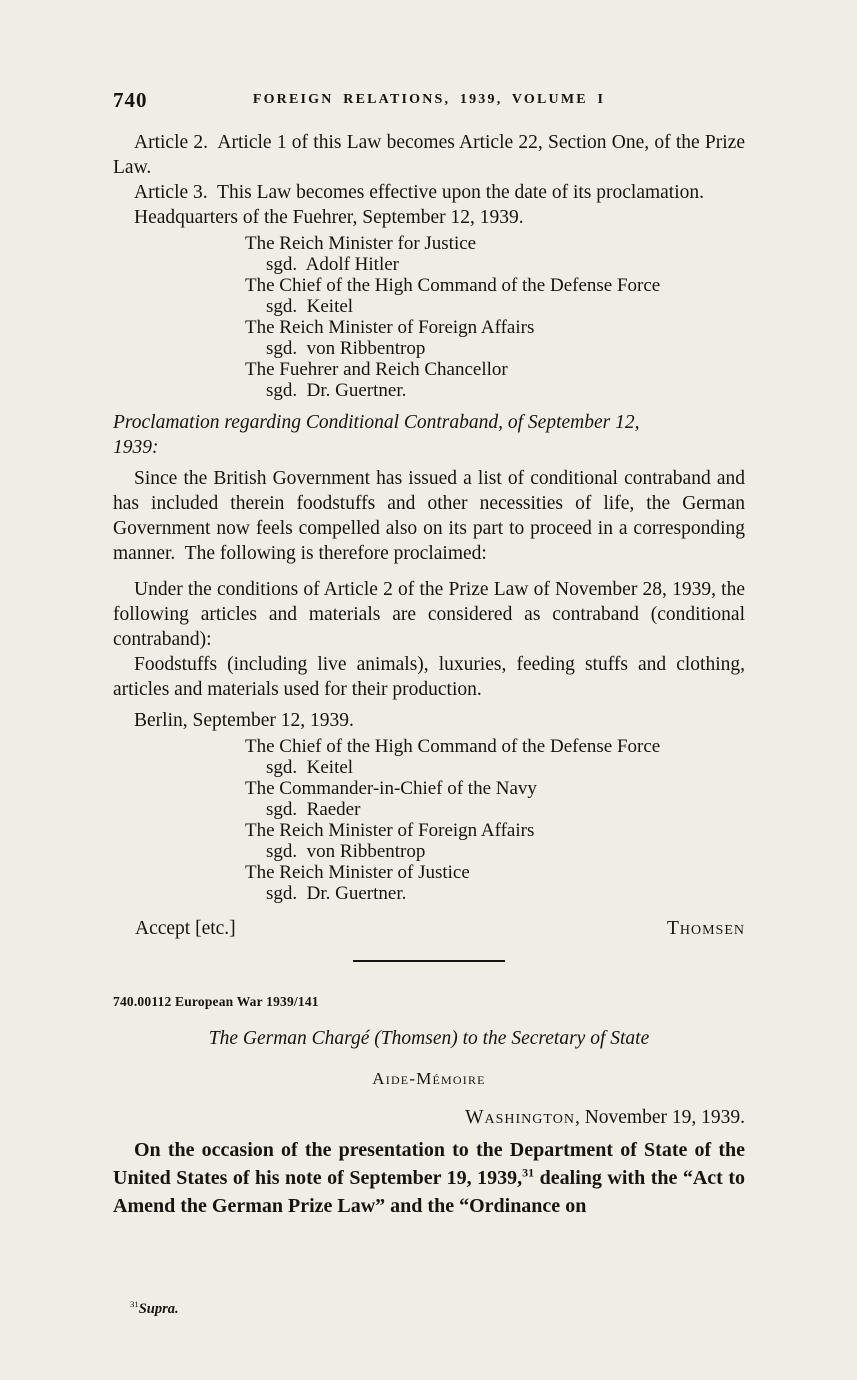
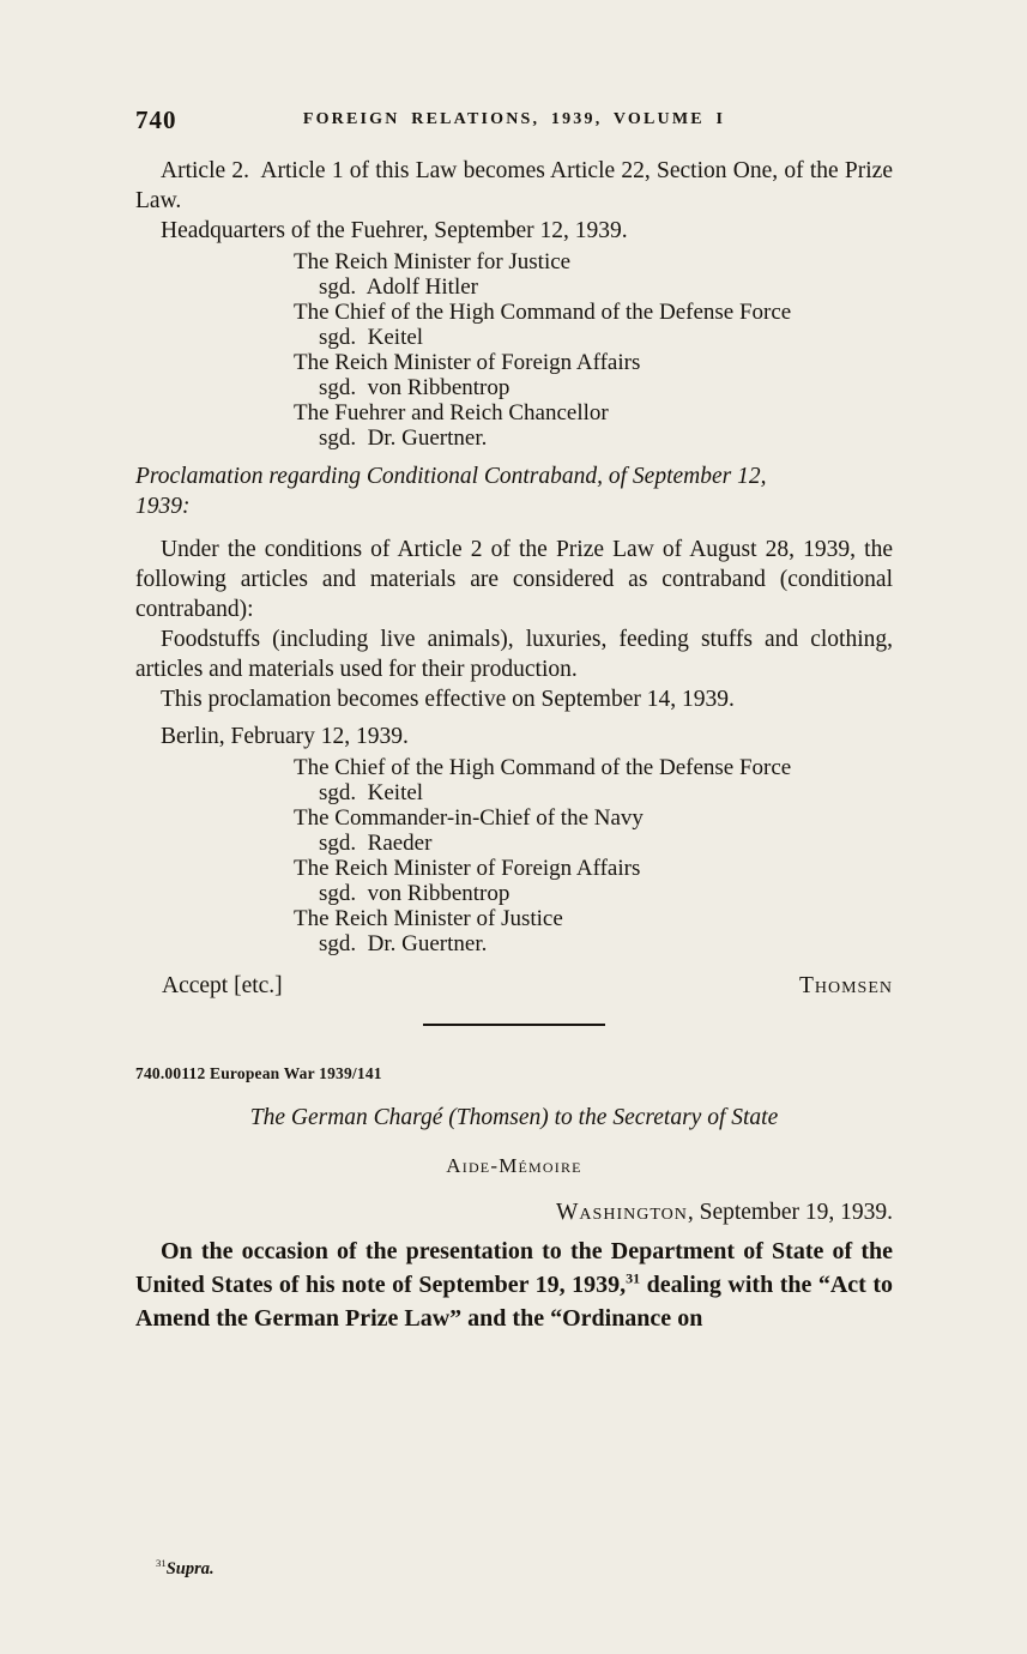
  740
  FOREIGN RELATIONS, 1939, VOLUME I
  Article 2. Article 1 of this Law becomes Article 22, Section One, of the Prize Law.
- Article 3. This Law becomes effective upon the date of its proclamation.
  Headquarters of the Fuehrer, September 12, 1939.
  The Reich Minister for Justice
  sgd. Adolf Hitler
  The Chief of the High Command of the Defense Force
  sgd. Keitel
  The Reich Minister of Foreign Affairs
  sgd. von Ribbentrop
  The Fuehrer and Reich Chancellor
  sgd. Dr. Guertner.
  Proclamation regarding Conditional Contraband, of September 12, 1939:
- Since the British Government has issued a list of conditional contraband and has included therein foodstuffs and other necessities of life, the German Government now feels compelled also on its part to proceed in a corresponding manner. The following is therefore proclaimed:
- Under the conditions of Article 2 of the Prize Law of November 28, 1939, the following articles and materials are considered as contraband (conditional contraband):
+ Under the conditions of Article 2 of the Prize Law of August 28, 1939, the following articles and materials are considered as contraband (conditional contraband):
  Foodstuffs (including live animals), luxuries, feeding stuffs and clothing, articles and materials used for their production.
+ This proclamation becomes effective on September 14, 1939.
- Berlin, September 12, 1939.
+ Berlin, February 12, 1939.
  The Chief of the High Command of the Defense Force
  sgd. Keitel
  The Commander-in-Chief of the Navy
  sgd. Raeder
  The Reich Minister of Foreign Affairs
  sgd. von Ribbentrop
  The Reich Minister of Justice
  sgd. Dr. Guertner.
  Accept [etc.]
  Thomsen
  740.00112 European War 1939/141
  The German Chargé (Thomsen) to the Secretary of State
  Aide-Mémoire
- Washington, November 19, 1939.
+ Washington, September 19, 1939.
  On the occasion of the presentation to the Department of State of the United States of his note of September 19, 1939,31 dealing with the “Act to Amend the German Prize Law” and the “Ordinance on
  31Supra.
